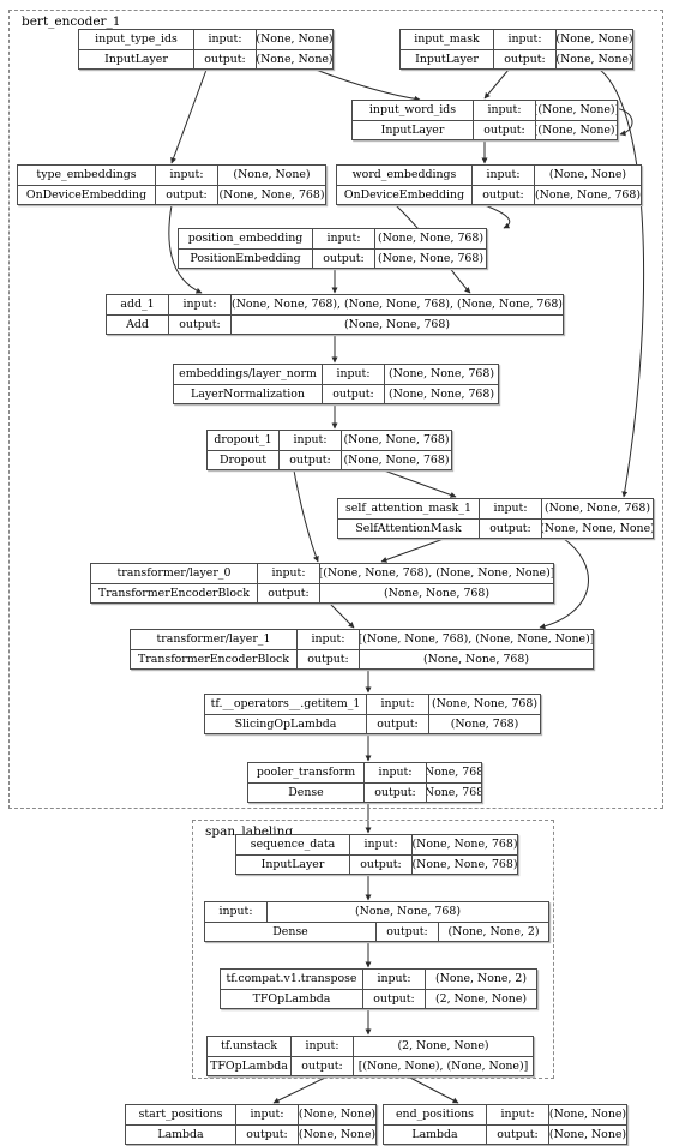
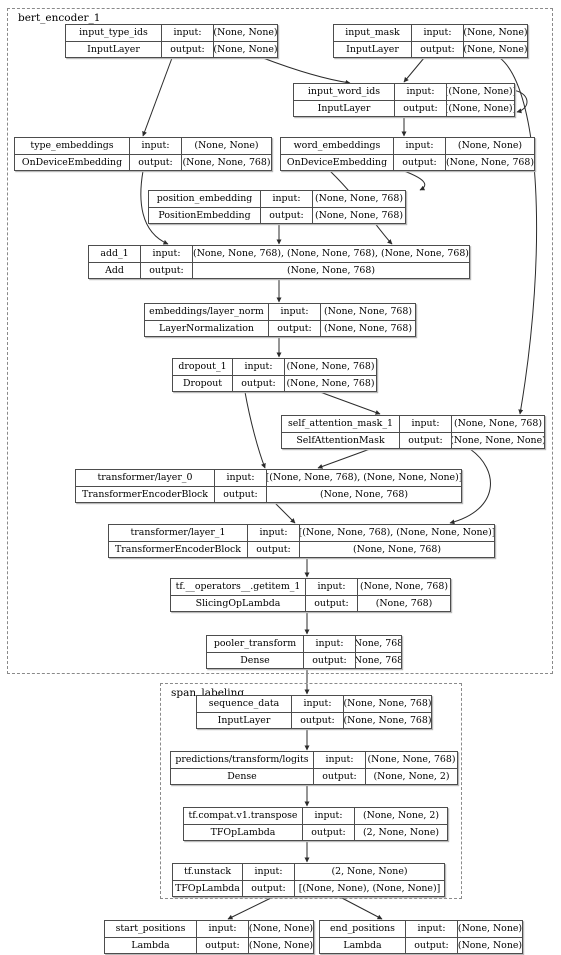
  bert_encoder_1
  span_labeling
  input_type_ids
  input:
  (None, None)
  InputLayer
  output:
  (None, None)
  input_mask
  input:
  (None, None)
  InputLayer
  output:
  (None, None)
  input_word_ids
  input:
  [(None, None)
  InputLayer
  output:
  [(None, None)
  type_embeddings
  input:
  (None, None)
  OnDeviceEmbedding
  output:
  (None, None, 768)
  word_embeddings
  input:
  (None, None)
  OnDeviceEmbedding
  output:
  (None, None, 768)
  position_embedding
  input:
  (None, None, 768)
  PositionEmbedding
  output:
  (None, None, 768)
  add_1
  input:
  (None, None, 768), (None, None, 768), (None, None, 768)
  Add
  output:
  (None, None, 768)
  embeddings/layer_norm
  input:
  (None, None, 768)
  LayerNormalization
  output:
  (None, None, 768)
  dropout_1
  input:
  (None, None, 768)
  Dropout
  output:
  (None, None, 768)
  self_attention_mask_1
  input:
  (None, None, 768)
  SelfAttentionMask
  output:
  (None, None, None)
  transformer/layer_0
  input:
  [(None, None, 768), (None, None, None)]
  TransformerEncoderBlock
  output:
  (None, None, 768)
  transformer/layer_1
  input:
  [(None, None, 768), (None, None, None)]
  TransformerEncoderBlock
  output:
  (None, None, 768)
  tf.__operators__.getitem_1
  input:
  (None, None, 768)
  SlicingOpLambda
  output:
  (None, 768)
  pooler_transform
  input:
  None, 768
  Dense
  output:
  None, 768
  sequence_data
  input:
  (None, None, 768)
  InputLayer
  output:
  (None, None, 768)
+ predictions/transform/logits
  input:
  (None, None, 768)
  Dense
  output:
  (None, None, 2)
  tf.compat.v1.transpose
  input:
  (None, None, 2)
  TFOpLambda
  output:
  (2, None, None)
  tf.unstack
  input:
  (2, None, None)
  TFOpLambda
  output:
  [(None, None), (None, None)]
  start_positions
  input:
  (None, None)
  Lambda
  output:
  (None, None)
  end_positions
  input:
  (None, None)
  Lambda
  output:
  (None, None)
